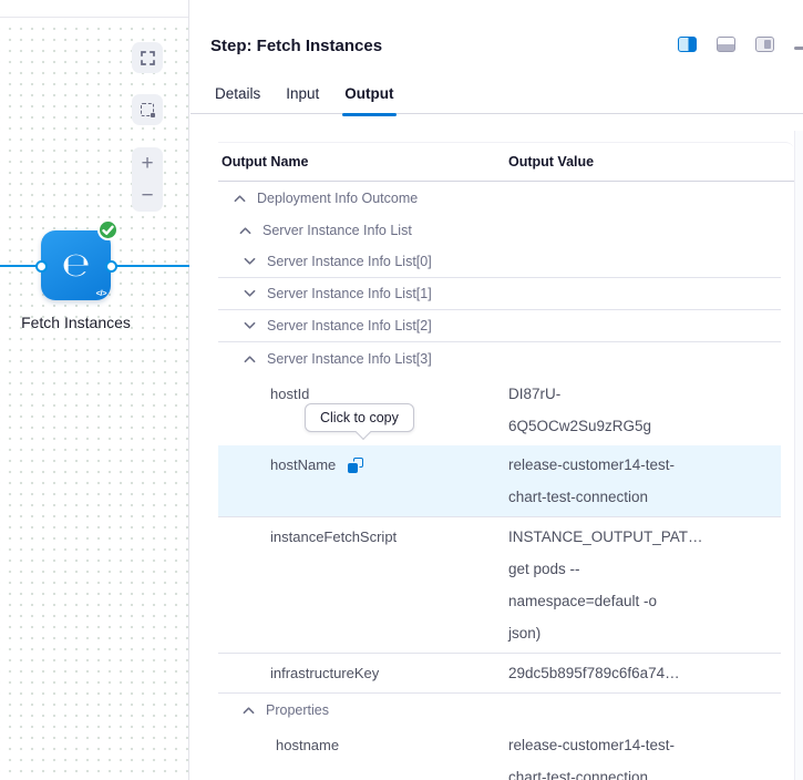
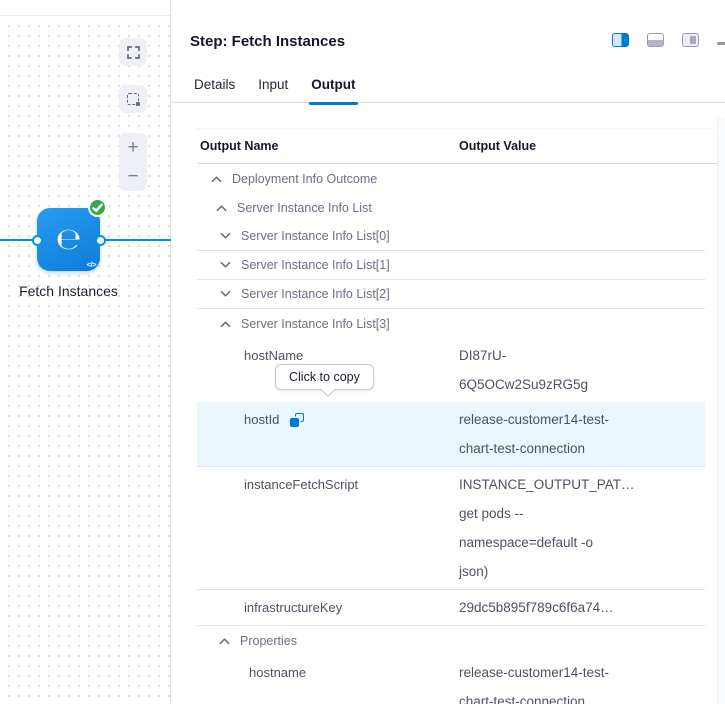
  +
  −
  ℮
  </>
  Fetch Instances
  Step: Fetch Instances
  Details
  Input
  Output
  Output Name
  Output Value
  Deployment Info Outcome
  Server Instance Info List
  Server Instance Info List[0]
  Server Instance Info List[1]
  Server Instance Info List[2]
  Server Instance Info List[3]
- hostId
+ hostName
  DI87rU-
  6Q5OCw2Su9zRG5g
  Click to copy
- hostName
+ hostId
  release-customer14-test-
  chart-test-connection
  instanceFetchScript
  INSTANCE_OUTPUT_PAT…
  get pods --
  namespace=default -o
  json)
  infrastructureKey
  29dc5b895f789c6f6a74…
  Properties
  hostname
  release-customer14-test-
  chart-test-connection
